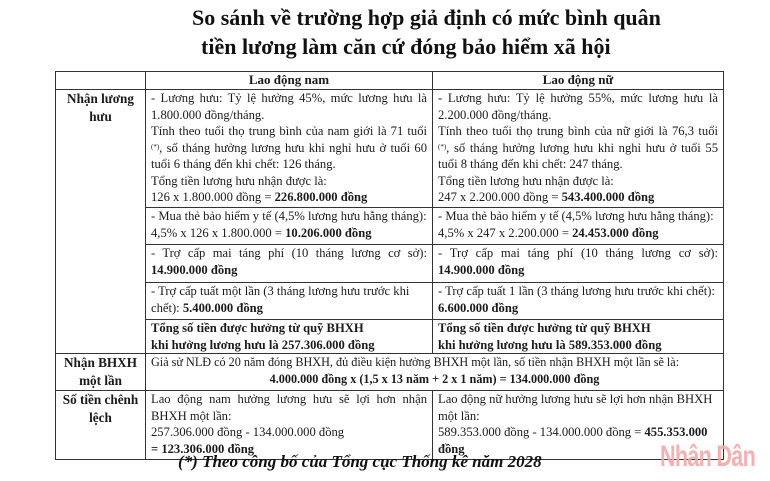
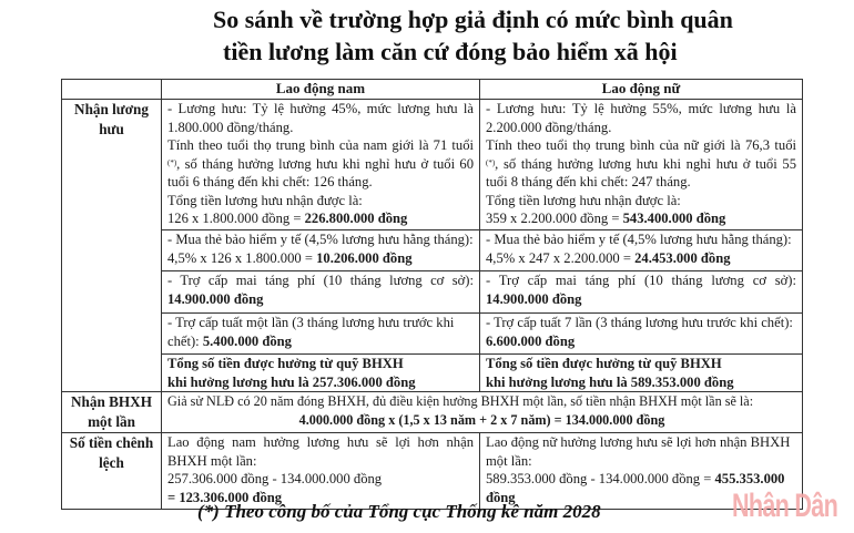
  So sánh về trường hợp giả định có mức bình quân
  tiền lương làm căn cứ đóng bảo hiểm xã hội
  	Lao động nam	Lao động nữ
- Nhận lương hưu	- Lương hưu: Tỷ lệ hưởng 45%, mức lương hưu là 1.800.000 đồng/tháng. Tính theo tuổi thọ trung bình của nam giới là 71 tuổi (*), số tháng hưởng lương hưu khi nghỉ hưu ở tuổi 60 tuổi 6 tháng đến khi chết: 126 tháng. Tổng tiền lương hưu nhận được là: 126 x 1.800.000 đồng = 226.800.000 đồng	- Lương hưu: Tỷ lệ hưởng 55%, mức lương hưu là 2.200.000 đồng/tháng. Tính theo tuổi thọ trung bình của nữ giới là 76,3 tuổi (*), số tháng hưởng lương hưu khi nghỉ hưu ở tuổi 55 tuổi 8 tháng đến khi chết: 247 tháng. Tổng tiền lương hưu nhận được là: 247 x 2.200.000 đồng = 543.400.000 đồng
+ Nhận lương hưu	- Lương hưu: Tỷ lệ hưởng 45%, mức lương hưu là 1.800.000 đồng/tháng. Tính theo tuổi thọ trung bình của nam giới là 71 tuổi (*), số tháng hưởng lương hưu khi nghỉ hưu ở tuổi 60 tuổi 6 tháng đến khi chết: 126 tháng. Tổng tiền lương hưu nhận được là: 126 x 1.800.000 đồng = 226.800.000 đồng	- Lương hưu: Tỷ lệ hưởng 55%, mức lương hưu là 2.200.000 đồng/tháng. Tính theo tuổi thọ trung bình của nữ giới là 76,3 tuổi (*), số tháng hưởng lương hưu khi nghỉ hưu ở tuổi 55 tuổi 8 tháng đến khi chết: 247 tháng. Tổng tiền lương hưu nhận được là: 359 x 2.200.000 đồng = 543.400.000 đồng
  - Mua thẻ bảo hiểm y tế (4,5% lương hưu hằng tháng): 4,5% x 126 x 1.800.000 = 10.206.000 đồng	- Mua thẻ bảo hiểm y tế (4,5% lương hưu hằng tháng): 4,5% x 247 x 2.200.000 = 24.453.000 đồng
  - Trợ cấp mai táng phí (10 tháng lương cơ sở): 14.900.000 đồng	- Trợ cấp mai táng phí (10 tháng lương cơ sở): 14.900.000 đồng
- - Trợ cấp tuất một lần (3 tháng lương hưu trước khi chết): 5.400.000 đồng	- Trợ cấp tuất 1 lần (3 tháng lương hưu trước khi chết): 6.600.000 đồng
+ - Trợ cấp tuất một lần (3 tháng lương hưu trước khi chết): 5.400.000 đồng	- Trợ cấp tuất 7 lần (3 tháng lương hưu trước khi chết): 6.600.000 đồng
  Tổng số tiền được hưởng từ quỹ BHXH khi hưởng lương hưu là 257.306.000 đồng	Tổng số tiền được hưởng từ quỹ BHXH khi hưởng lương hưu là 589.353.000 đồng
- Nhận BHXH một lần	Giả sử NLĐ có 20 năm đóng BHXH, đủ điều kiện hưởng BHXH một lần, số tiền nhận BHXH một lần sẽ là: 4.000.000 đồng x (1,5 x 13 năm + 2 x 1 năm) = 134.000.000 đồng
+ Nhận BHXH một lần	Giả sử NLĐ có 20 năm đóng BHXH, đủ điều kiện hưởng BHXH một lần, số tiền nhận BHXH một lần sẽ là: 4.000.000 đồng x (1,5 x 13 năm + 2 x 7 năm) = 134.000.000 đồng
  Số tiền chênh lệch	Lao động nam hưởng lương hưu sẽ lợi hơn nhận BHXH một lần: 257.306.000 đồng - 134.000.000 đồng = 123.306.000 đồng	Lao động nữ hưởng lương hưu sẽ lợi hơn nhận BHXH một lần: 589.353.000 đồng - 134.000.000 đồng = 455.353.000 đồng
  (*) Theo công bố của Tổng cục Thống kê năm 2028
  Nhân Dân
